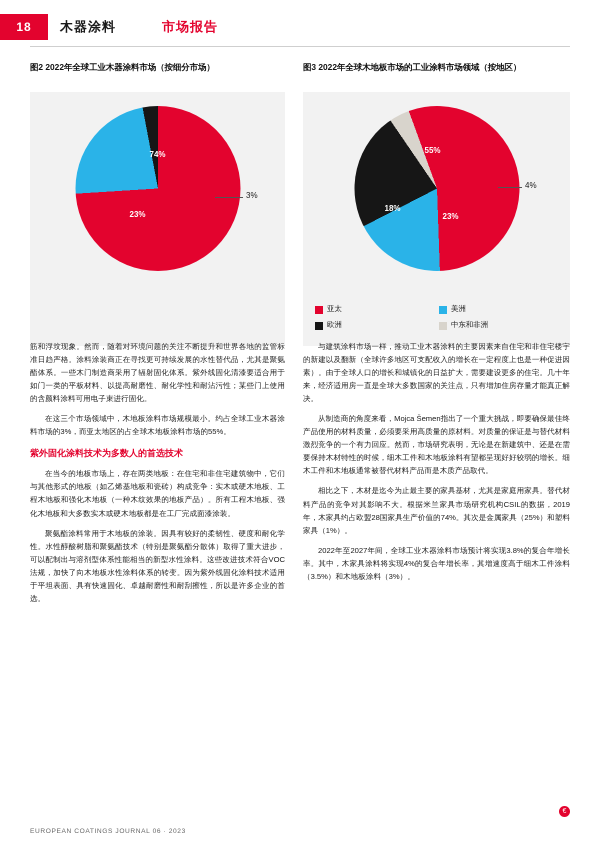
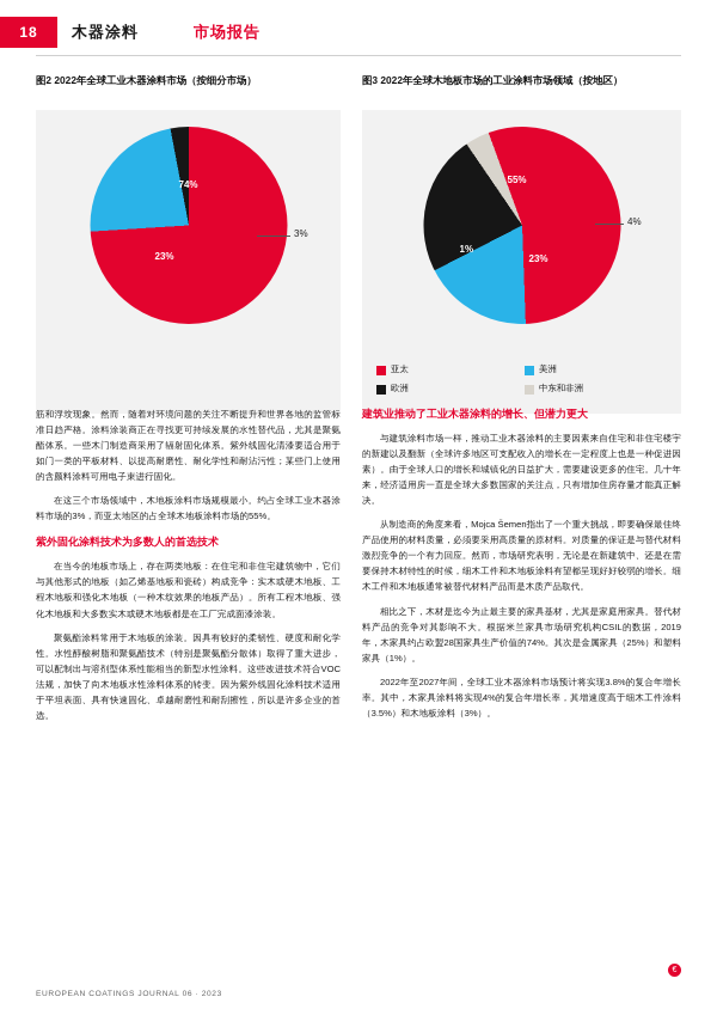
  18
  木器涂料
  市场报告
  图2 2022年全球工业木器涂料市场（按细分市场）
  74%
  23%
  3%
  图3 2022年全球木地板市场的工业涂料市场领域（按地区）
  55%
- 18%
+ 1%
  23%
  4%
  亚太
  美洲
  欧洲
  中东和非洲
  筋和浮坟现象。然而，随着对环境问题的关注不断提升和世界各地的监管标准日趋严格。涂料涂装商正在寻找更可持续发展的水性替代品，尤其是聚氨酯体系。一些木门制造商采用了辐射固化体系。紫外线固化清漆要适合用于如门一类的平板材料、以提高耐磨性、耐化学性和耐沾污性；某些门上使用的含颜料涂料可用电子束进行固化。
  在这三个市场领域中，木地板涂料市场规模最小。约占全球工业木器涂料市场的3%，而亚太地区的占全球木地板涂料市场的55%。
  紫外固化涂料技术为多数人的首选技术
  在当今的地板市场上，存在两类地板：在住宅和非住宅建筑物中，它们与其他形式的地板（如乙烯基地板和瓷砖）构成竞争：实木或硬木地板、工程木地板和强化木地板（一种木纹效果的地板产品）。所有工程木地板、强化木地板和大多数实木或硬木地板都是在工厂完成面漆涂装。
  聚氨酯涂料常用于木地板的涂装。因具有较好的柔韧性、硬度和耐化学性。水性醇酸树脂和聚氨酯技术（特别是聚氨酯分散体）取得了重大进步，可以配制出与溶剂型体系性能相当的新型水性涂料。这些改进技术符合VOC法规，加快了向木地板水性涂料体系的转变。因为紫外线固化涂料技术适用于平坦表面、具有快速固化、卓越耐磨性和耐刮擦性，所以是许多企业的首选。
+ 建筑业推动了工业木器涂料的增长、但潜力更大
  与建筑涂料市场一样，推动工业木器涂料的主要因素来自住宅和非住宅楼宇的新建以及翻新（全球许多地区可支配收入的增长在一定程度上也是一种促进因素）。由于全球人口的增长和城镇化的日益扩大，需要建设更多的住宅。几十年来，经济适用房一直是全球大多数国家的关注点，只有增加住房存量才能真正解决。
  从制造商的角度来看，Mojca Šemen指出了一个重大挑战，即要确保最佳终产品使用的材料质量，必须要采用高质量的原材料。对质量的保证是与替代材料激烈竞争的一个有力回应。然而，市场研究表明，无论是在新建筑中、还是在需要保持木材特性的时候，细木工件和木地板涂料有望都呈现好好较弱的增长。细木工件和木地板通常被替代材料产品而是木质产品取代。
  相比之下，木材是迄今为止最主要的家具基材，尤其是家庭用家具。替代材料产品的竞争对其影响不大。根据米兰家具市场研究机构CSIL的数据，2019年，木家具约占欧盟28国家具生产价值的74%。其次是金属家具（25%）和塑料家具（1%）。
  2022年至2027年间，全球工业木器涂料市场预计将实现3.8%的复合年增长率。其中，木家具涂料将实现4%的复合年增长率，其增速度高于细木工件涂料（3.5%）和木地板涂料（3%）。
